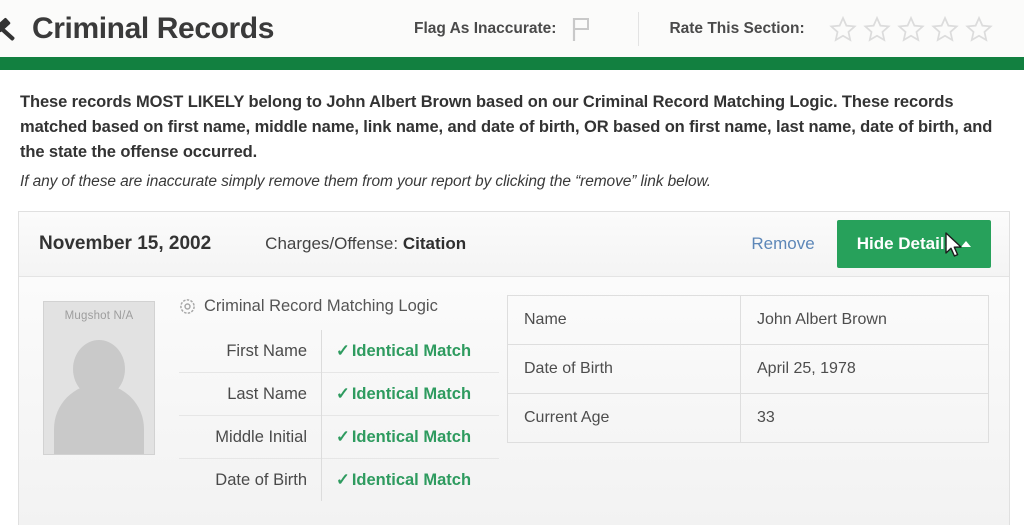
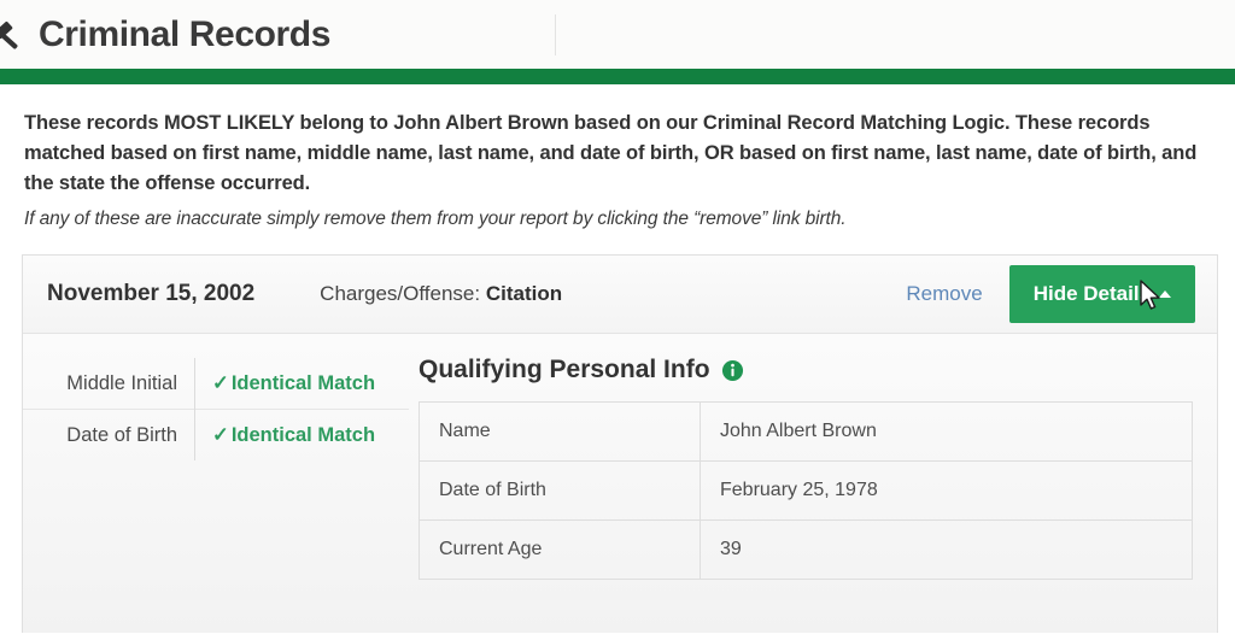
  Criminal Records
- Flag As Inaccurate:
- Rate This Section:
- These records MOST LIKELY belong to John Albert Brown based on our Criminal Record Matching Logic. These records matched based on first name, middle name, link name, and date of birth, OR based on first name, last name, date of birth, and the state the offense occurred.
+ These records MOST LIKELY belong to John Albert Brown based on our Criminal Record Matching Logic. These records matched based on first name, middle name, last name, and date of birth, OR based on first name, last name, date of birth, and the state the offense occurred.
- If any of these are inaccurate simply remove them from your report by clicking the “remove” link below.
+ If any of these are inaccurate simply remove them from your report by clicking the “remove” link birth.
  November 15, 2002
  Charges/Offense: Citation
  Remove
  Hide Detail
- Mugshot N/A
- Criminal Record Matching Logic
- First Name	✓Identical Match
- Last Name	✓Identical Match
  Middle Initial	✓Identical Match
  Date of Birth	✓Identical Match
+ Qualifying Personal Info
  Name	John Albert Brown
- Date of Birth	April 25, 1978
+ Date of Birth	February 25, 1978
- Current Age	33
+ Current Age	39
